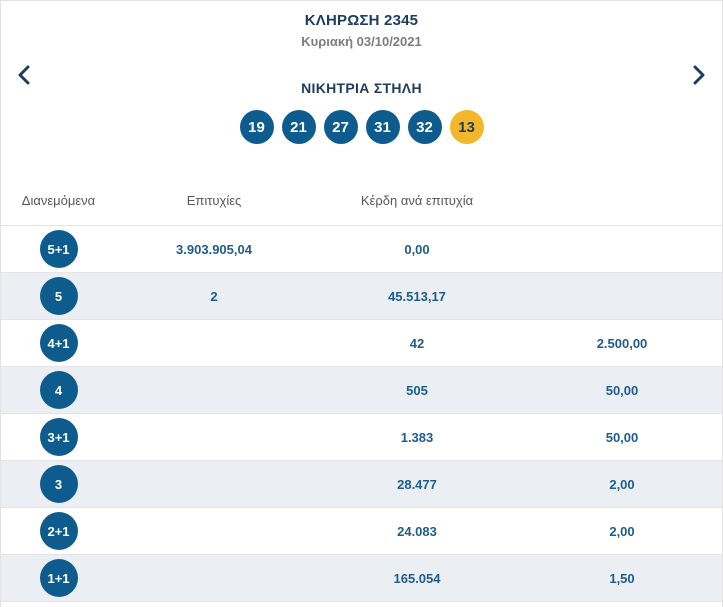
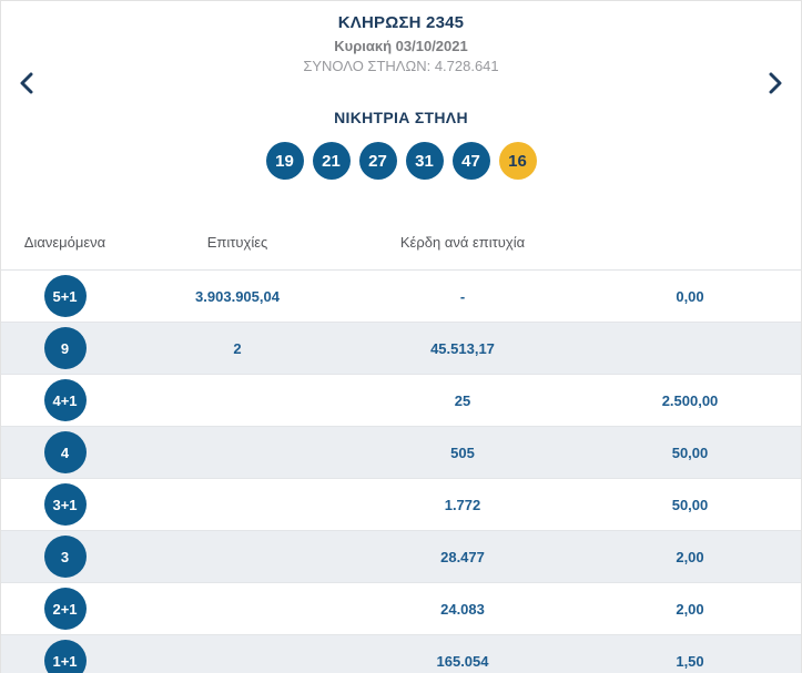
  ΚΛΗΡΩΣΗ 2345
  Κυριακή 03/10/2021
+ ΣΥΝΟΛΟ ΣΤΗΛΩΝ: 4.728.641
  ΝΙΚΗΤΡΙΑ ΣΤΗΛΗ
  19
  21
  27
  31
- 32
+ 47
- 13
+ 16
  Διανεμόμενα
  Επιτυχίες
  Κέρδη ανά επιτυχία
  5+1
  3.903.905,04
+ -
  0,00
- 5
+ 9
  2
  45.513,17
  4+1
- 42
+ 25
  2.500,00
  4
  505
  50,00
  3+1
- 1.383
+ 1.772
  50,00
  3
  28.477
  2,00
  2+1
  24.083
  2,00
  1+1
  165.054
  1,50
